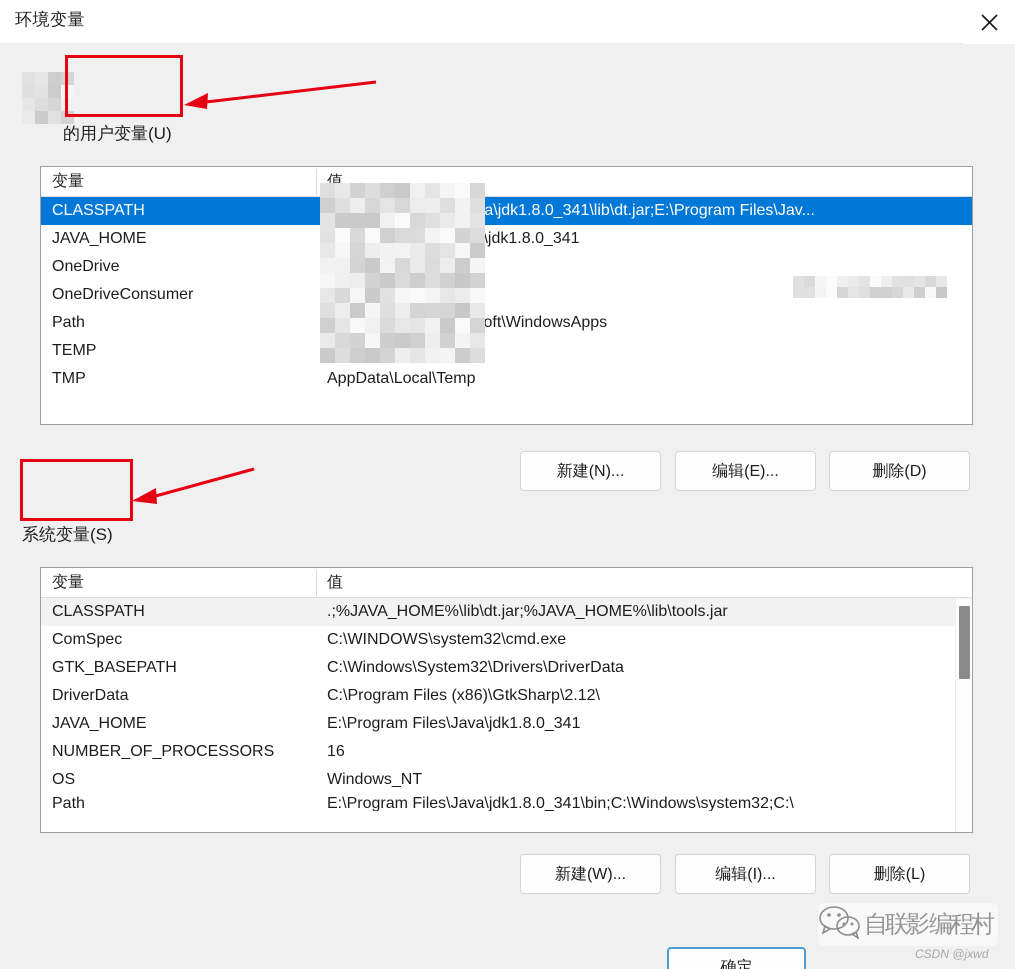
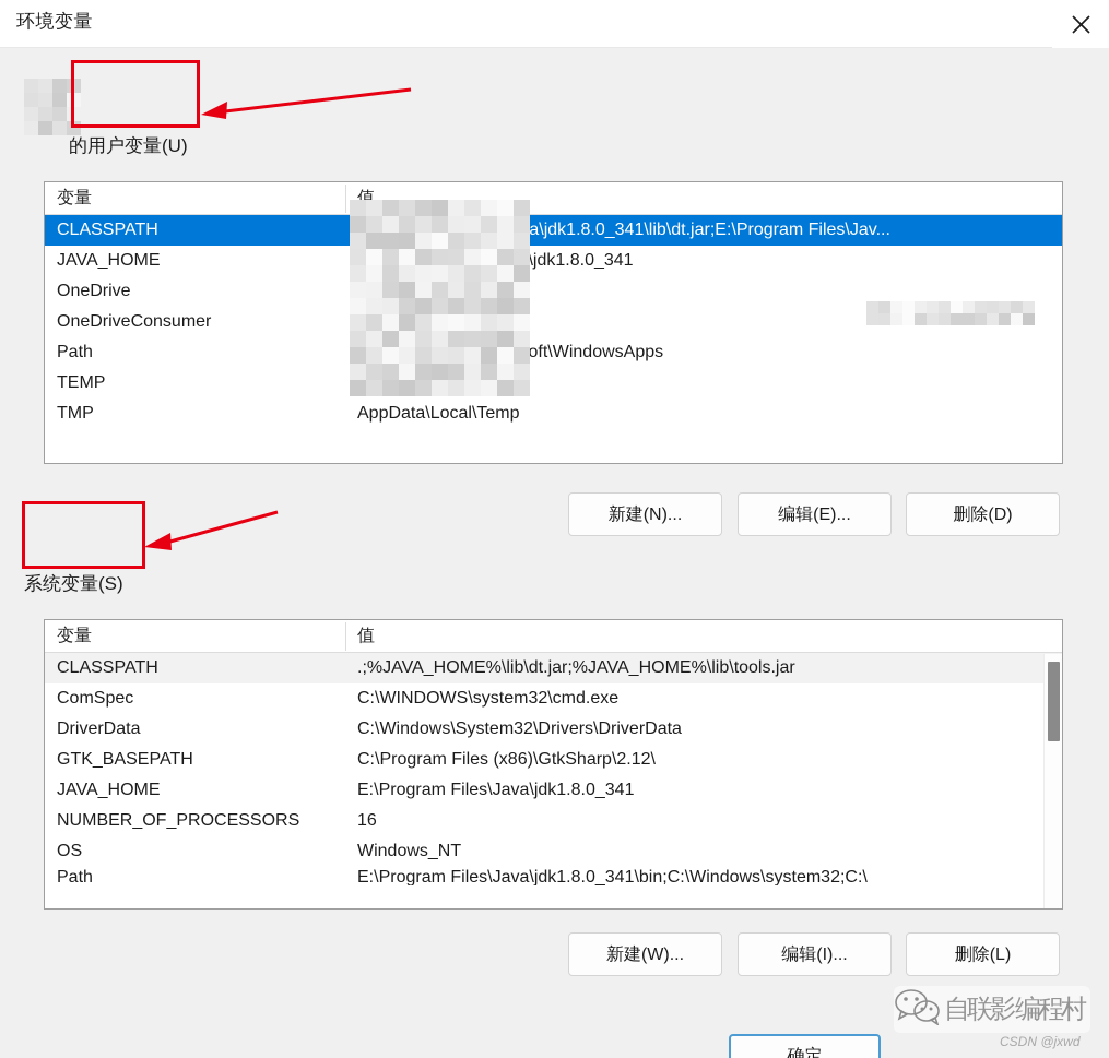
  环境变量
  的用户变量(U)
  变量
  值
  CLASSPATH
  JAVA_HOME
  OneDrive
  OneDriveConsumer
  Path
  TEMP
  TMP
  AppData\Local\Temp
  新建(N)...
  编辑(E)...
  删除(D)
  系统变量(S)
  变量
  值
  CLASSPATH
  .;%JAVA_HOME%\lib\dt.jar;%JAVA_HOME%\lib\tools.jar
  ComSpec
  C:\WINDOWS\system32\cmd.exe
- GTK_BASEPATH
+ DriverData
  C:\Windows\System32\Drivers\DriverData
- DriverData
+ GTK_BASEPATH
  C:\Program Files (x86)\GtkSharp\2.12\
  JAVA_HOME
  E:\Program Files\Java\jdk1.8.0_341
  NUMBER_OF_PROCESSORS
  16
  OS
  Windows_NT
  Path
  E:\Program Files\Java\jdk1.8.0_341\bin;C:\Windows\system32;C:\
  新建(W)...
  编辑(I)...
  删除(L)
  确定
  自联影
  编程村
  CSDN @jxwd
